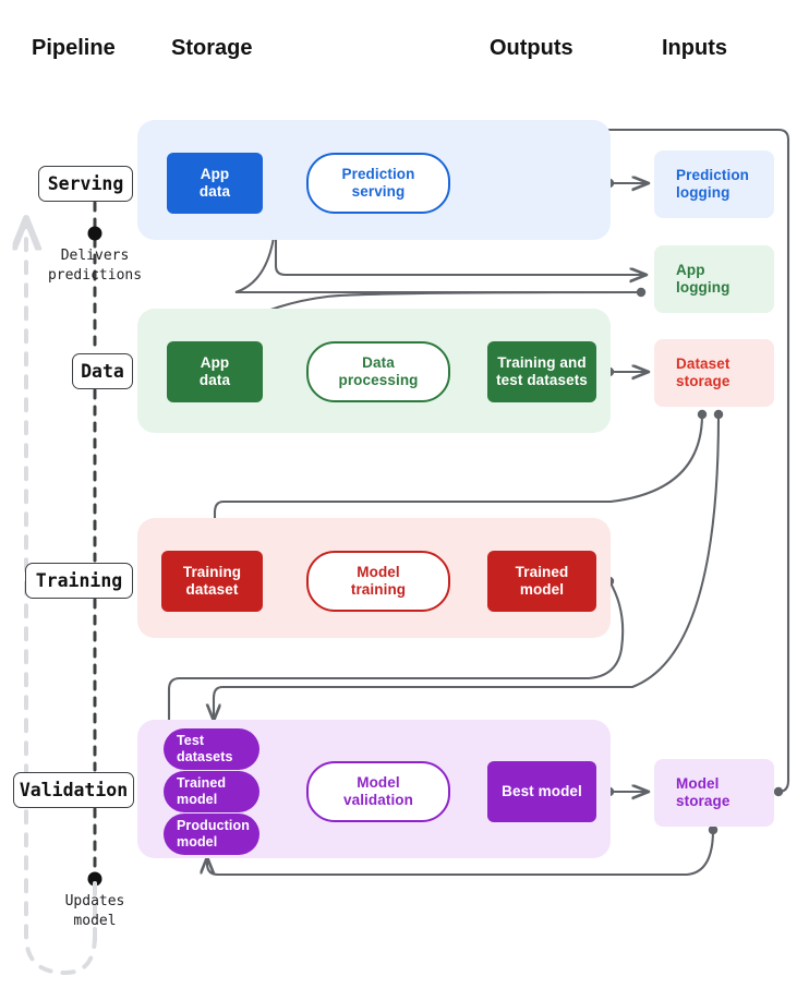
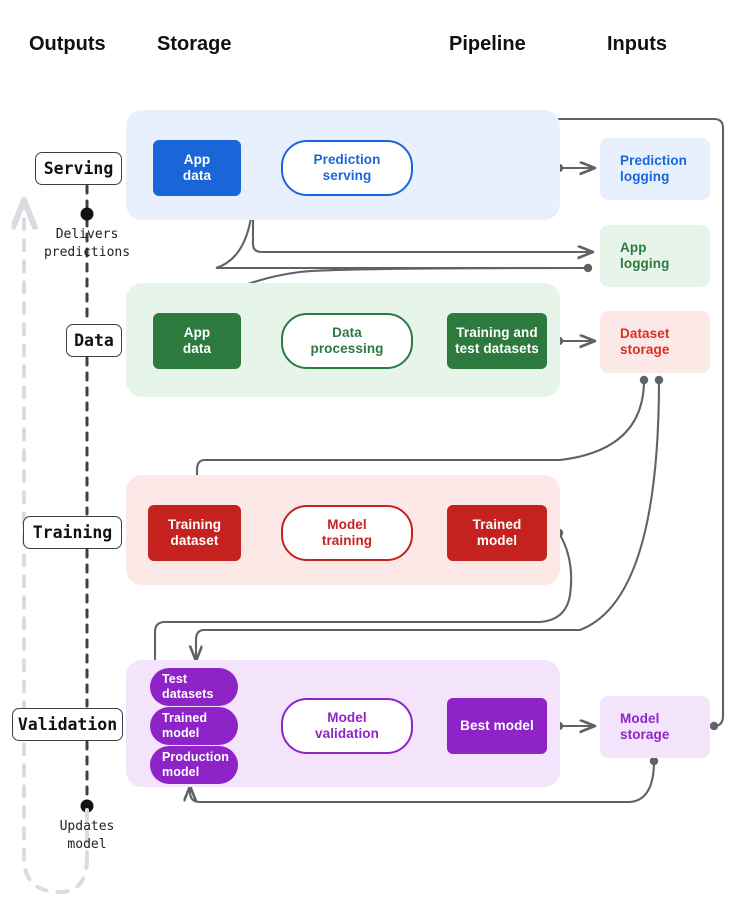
- Pipeline
+ Outputs
  Storage
- Outputs
+ Pipeline
  Inputs
  Serving
  Data
  Training
  Validation
  Delivers
  predictions
  Updates
  model
  App
  data
  Prediction
  serving
  Prediction
  logging
  App
  logging
  App
  data
  Data
  processing
  Training and
  test datasets
  Dataset
  storage
  Training
  dataset
  Model
  training
  Trained
  model
  Test
  datasets
  Trained
  model
  Production
  model
  Model
  validation
  Best model
  Model
  storage
